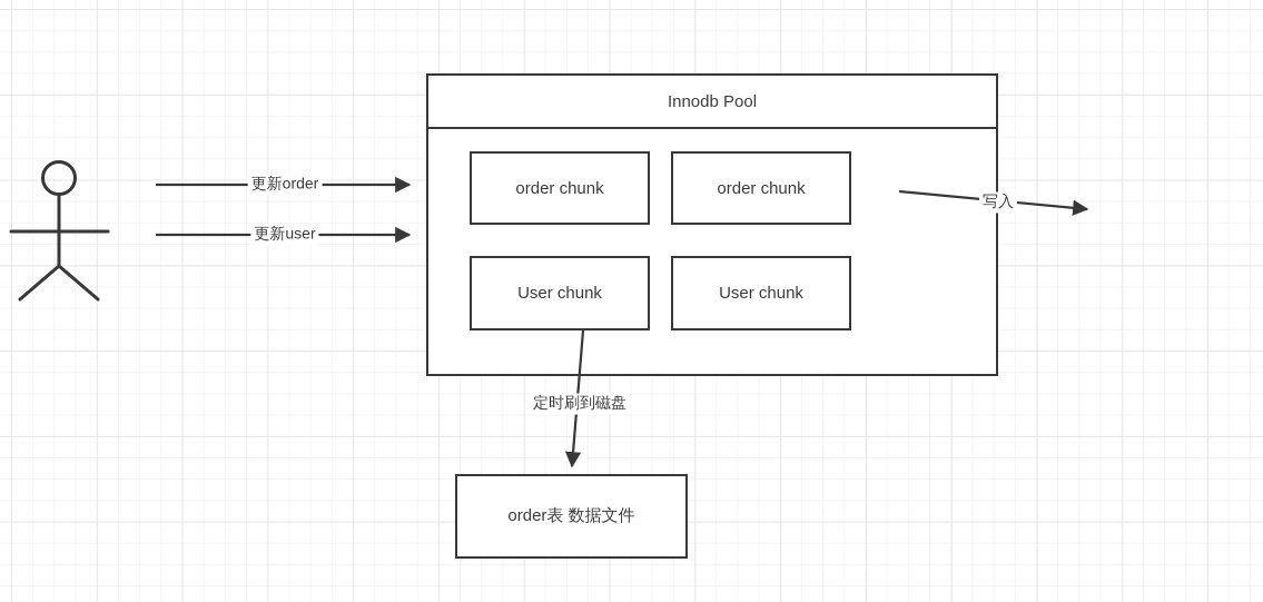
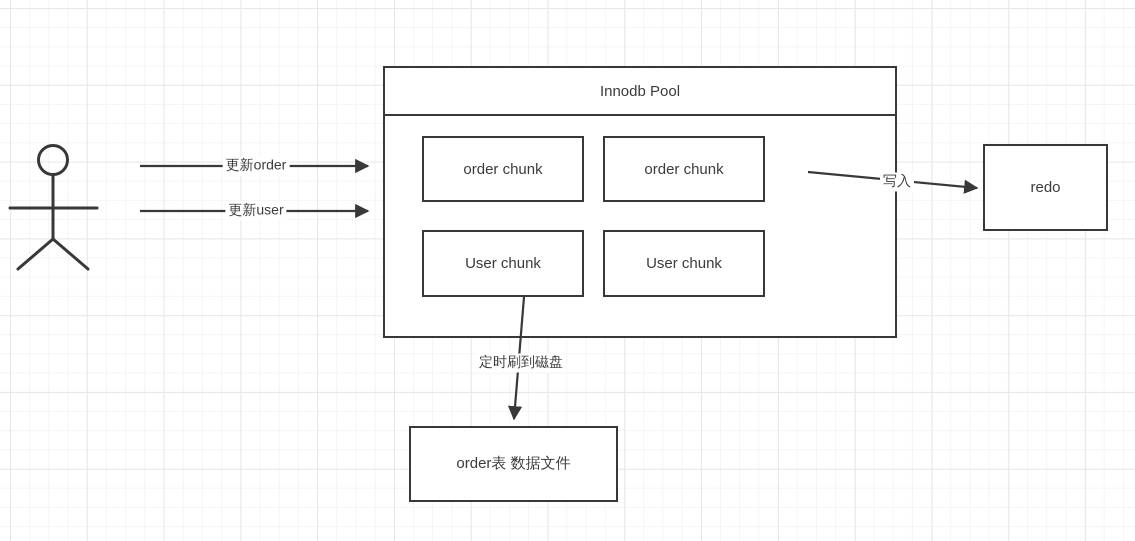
  Innodb Pool
  order chunk
  order chunk
  User chunk
  User chunk
+ redo
  order表 数据文件
  更新order
  更新user
  写入
  定时刷到磁盘
